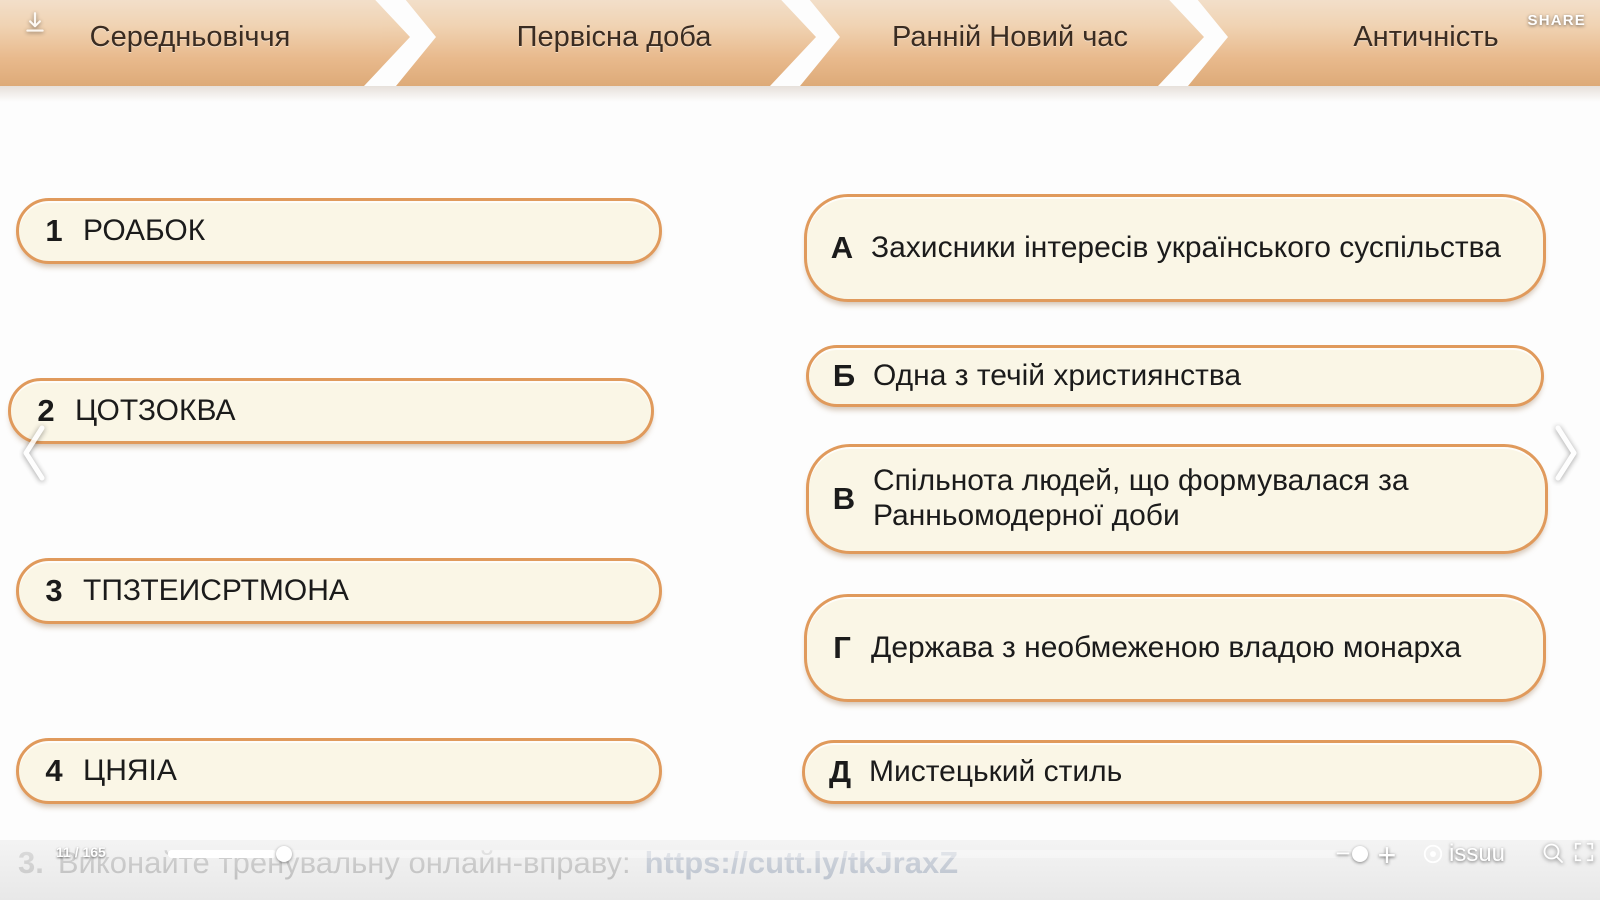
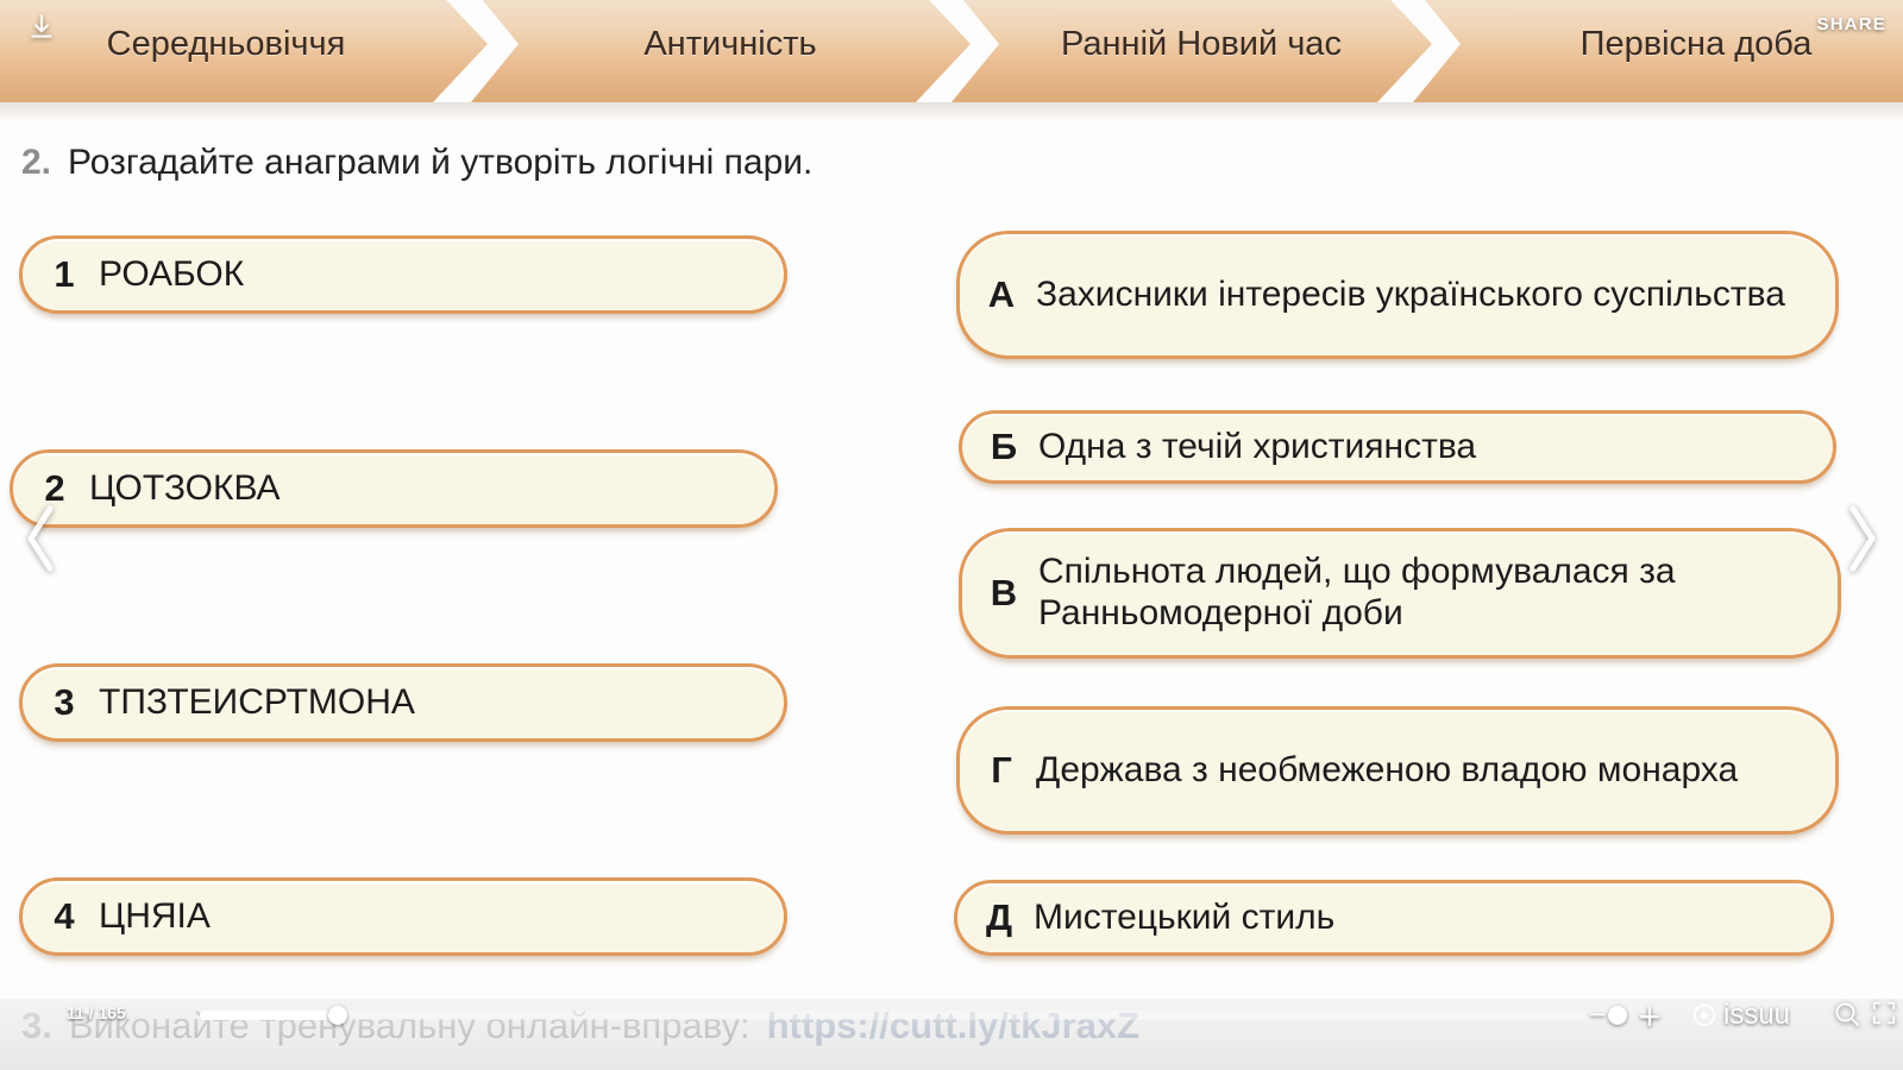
  Середньовіччя
- Первісна доба
+ Античність
  Ранній Новий час
- Античність
+ Первісна доба
+ 2.
+ Розгадайте анаграми й утворіть логічні пари.
  1
  РОАБОК
  2
  ЦОТЗОКВА
  3
  ТПЗТЕИСРТМОНА
  4
  ЦНЯІА
  А
  Захисники інтересів українського суспільства
  Б
  Одна з течій християнства
  В
  Спільнота людей, що формувалася за Ранньомодерної доби
  Г
  Держава з необмеженою владою монарха
  Д
  Мистецький стиль
  SHARE
  11 / 165
  −
  +
  issuu
